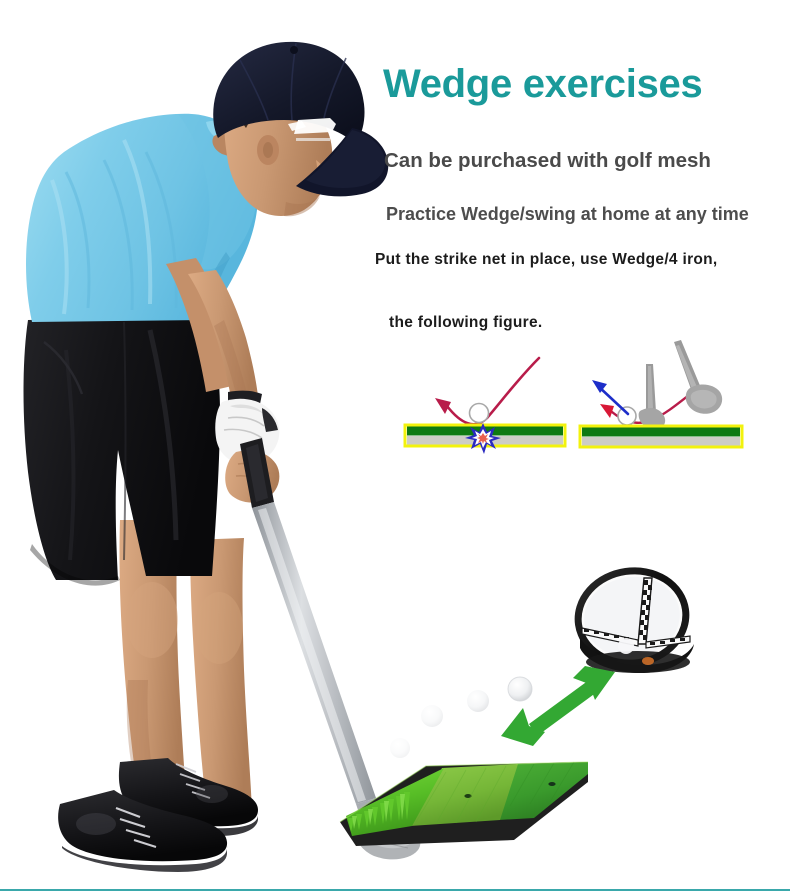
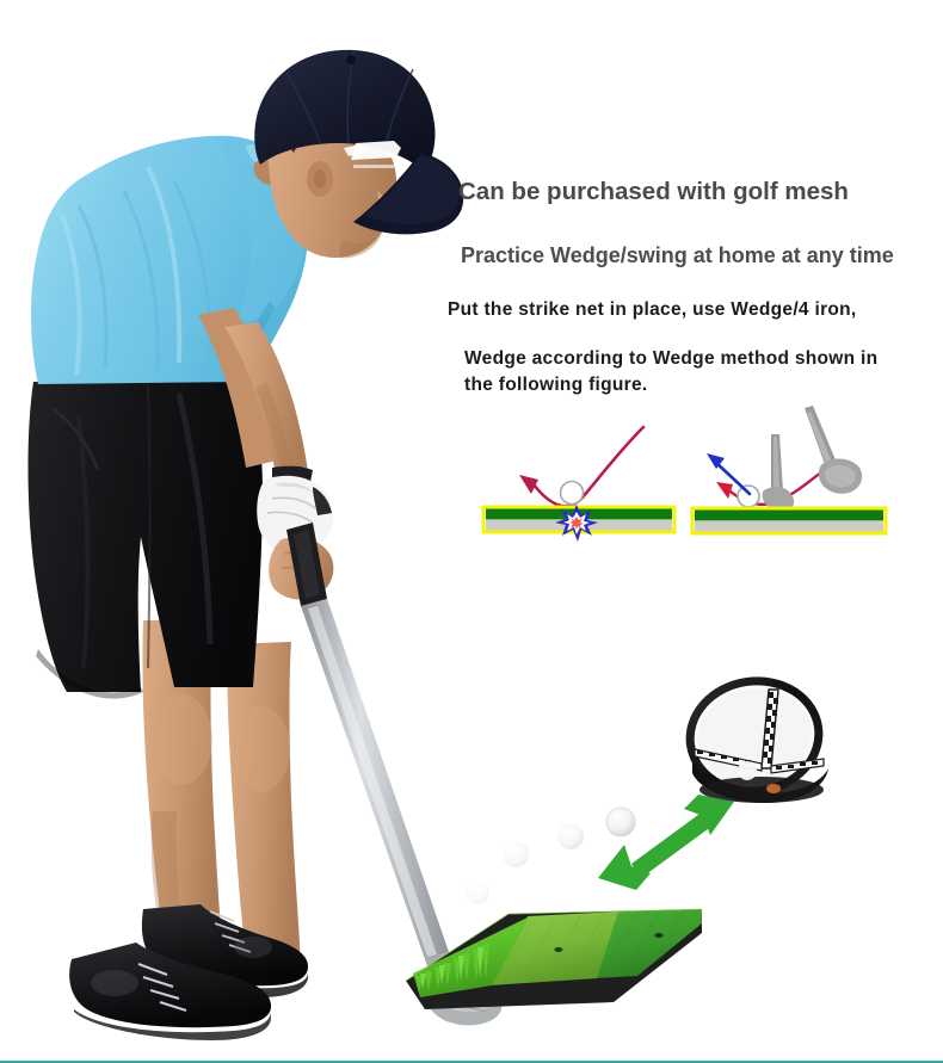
- Wedge exercises
  Can be purchased with golf mesh
  Practice Wedge/swing at home at any time
  Put the strike net in place, use Wedge/4 iron,
+ Wedge according to Wedge method shown in
  the following figure.
